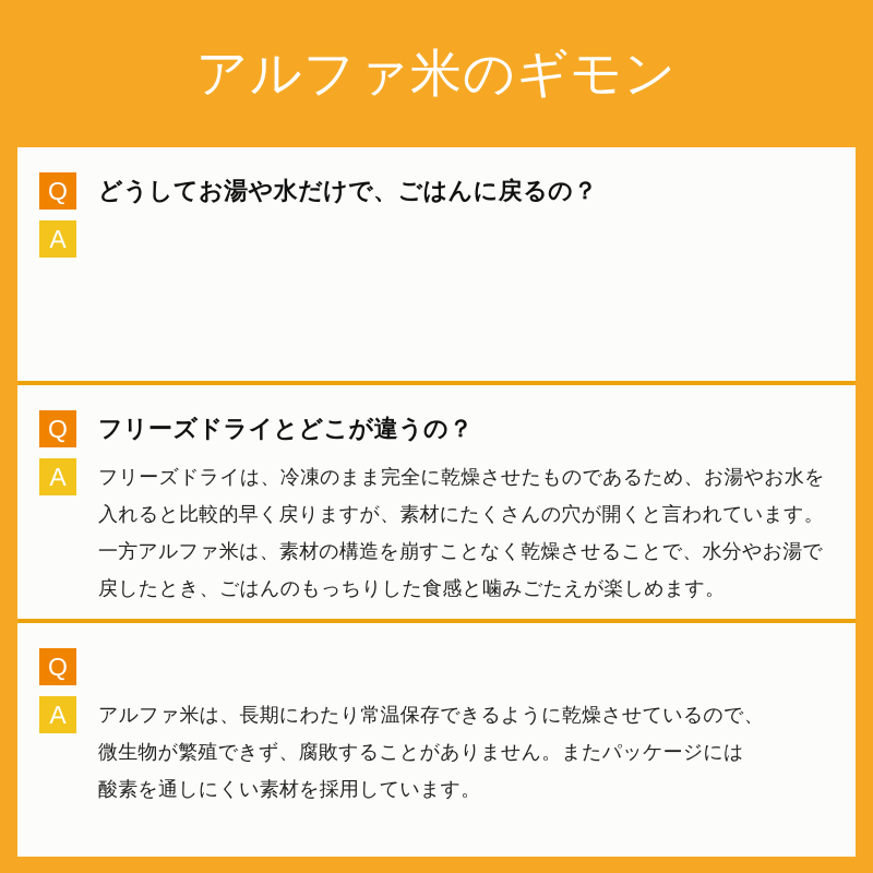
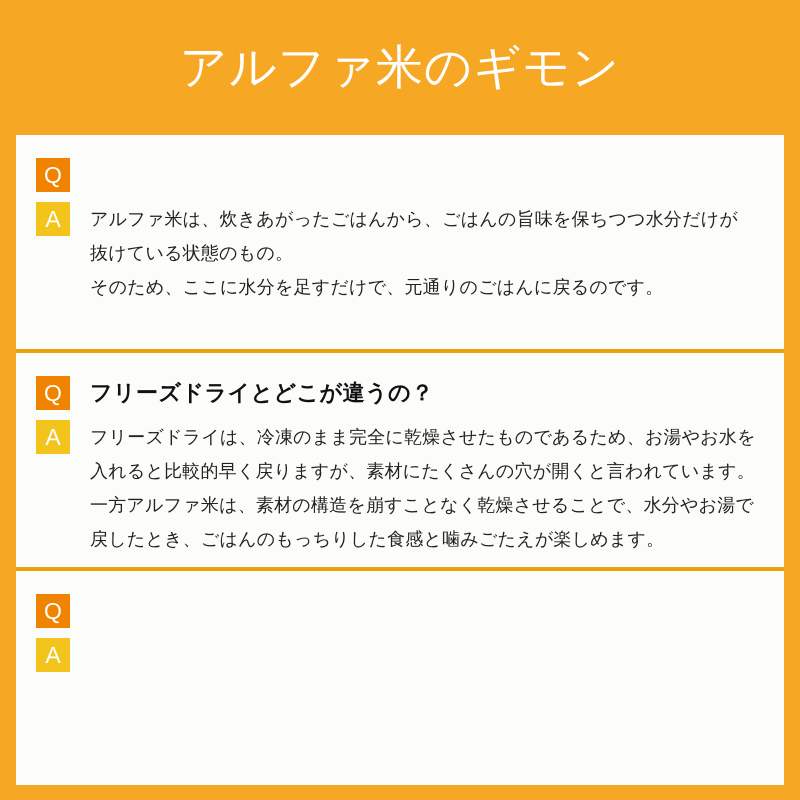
  アルファ米のギモン
  Q
- どうしてお湯や水だけで、ごはんに戻るの？
  A
+ アルファ米は、炊きあがったごはんから、ごはんの旨味を保ちつつ水分だけが
+ 抜けている状態のもの。
+ そのため、ここに水分を足すだけで、元通りのごはんに戻るのです。
  Q
  フリーズドライとどこが違うの？
  A
  フリーズドライは、冷凍のまま完全に乾燥させたものであるため、お湯やお水を
  入れると比較的早く戻りますが、素材にたくさんの穴が開くと言われています。
  一方アルファ米は、素材の構造を崩すことなく乾燥させることで、水分やお湯で
  戻したとき、ごはんのもっちりした食感と噛みごたえが楽しめます。
  Q
  A
- アルファ米は、長期にわたり常温保存できるように乾燥させているので、
- 微生物が繁殖できず、腐敗することがありません。またパッケージには
- 酸素を通しにくい素材を採用しています。
